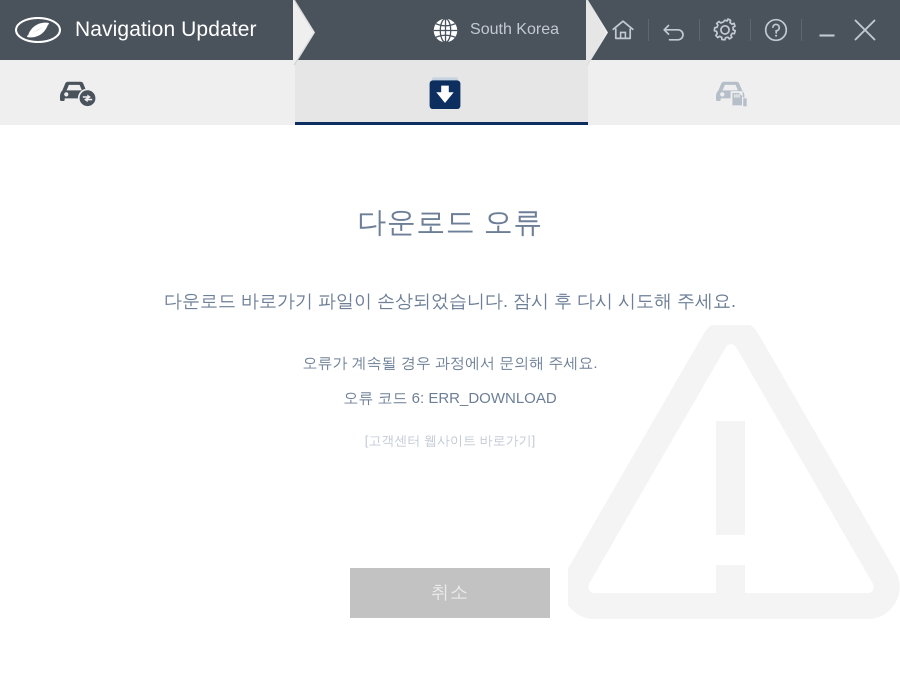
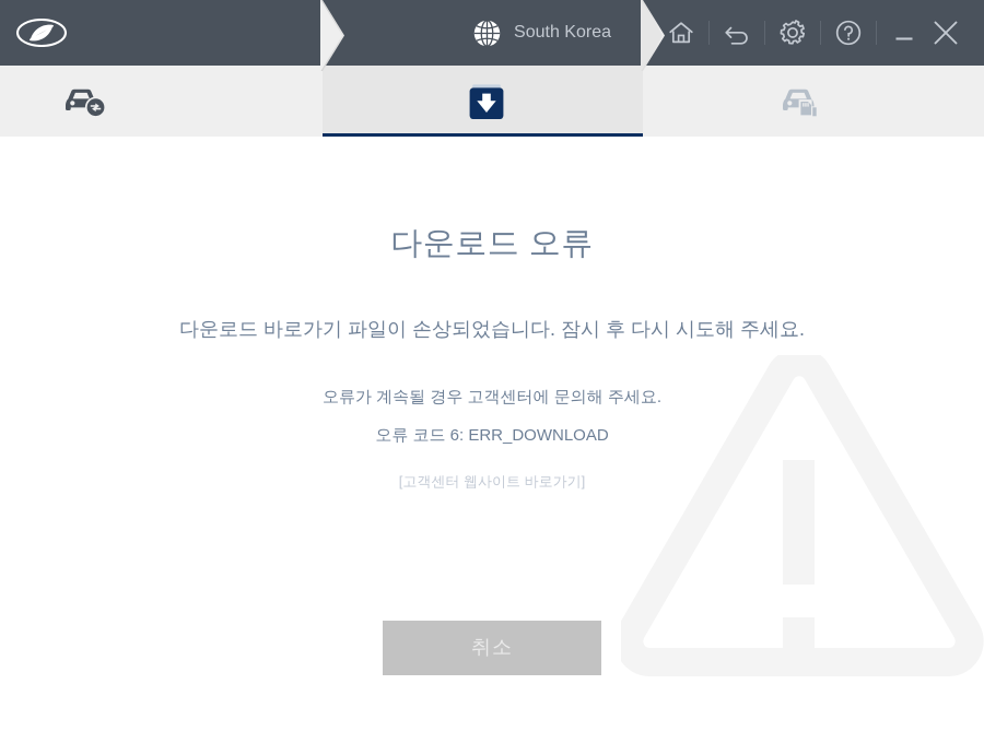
- Navigation Updater
  South Korea
  다운로드 오류
  다운로드 바로가기 파일이 손상되었습니다. 잠시 후 다시 시도해 주세요.
- 오류가 계속될 경우 과정에서 문의해 주세요.
+ 오류가 계속될 경우 고객센터에 문의해 주세요.
  오류 코드 6: ERR_DOWNLOAD
  [고객센터 웹사이트 바로가기]
  취소
